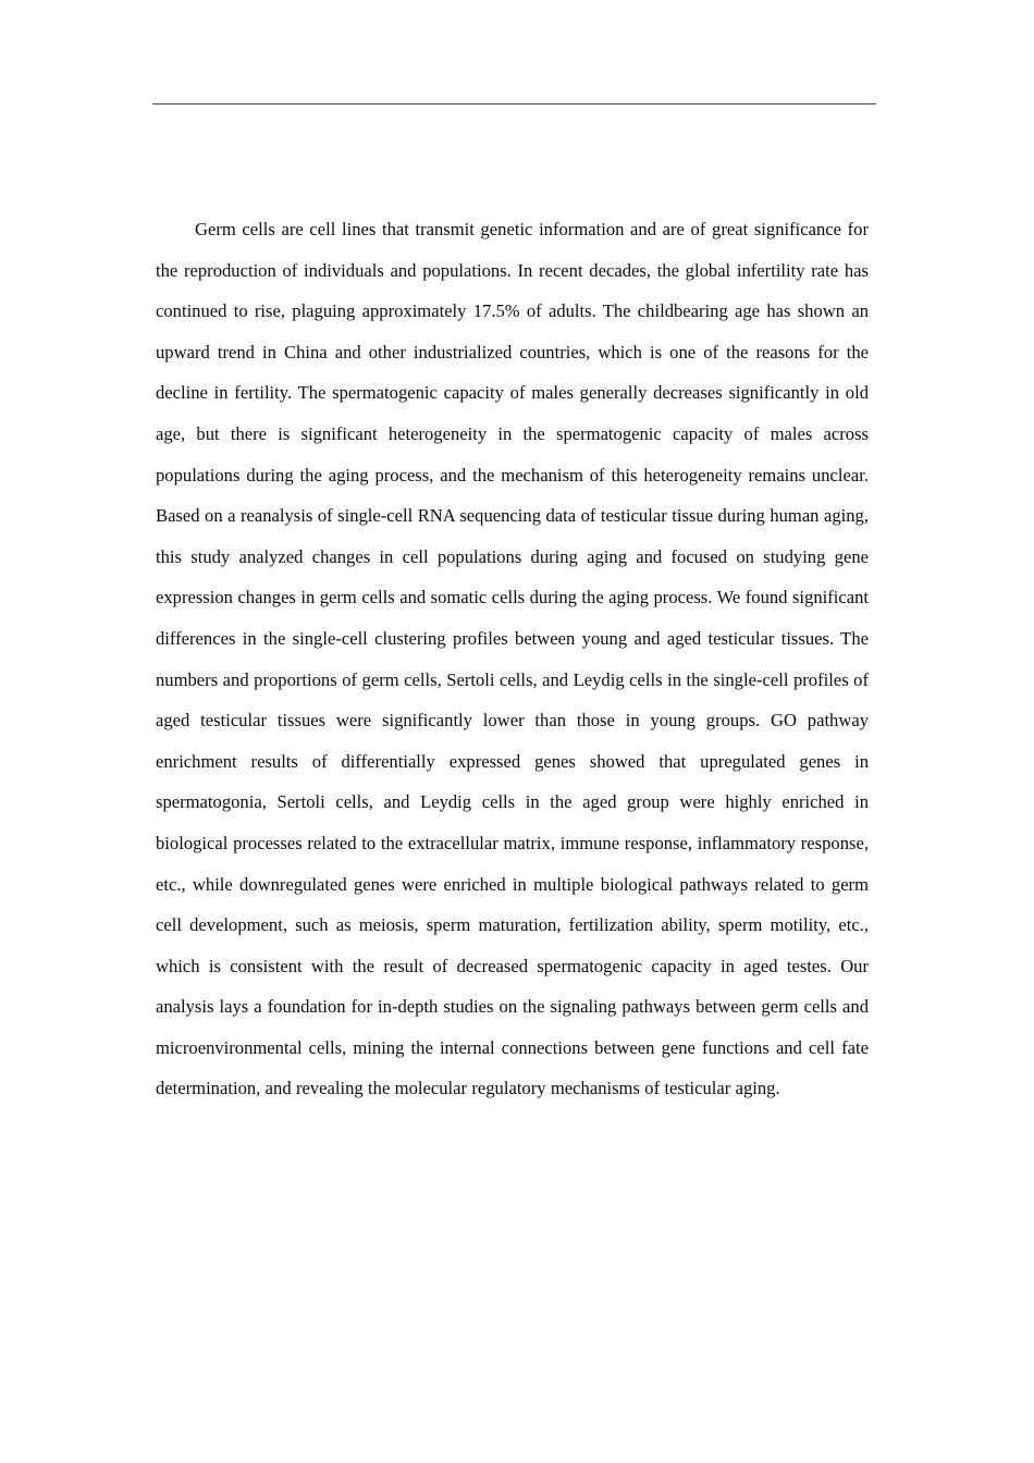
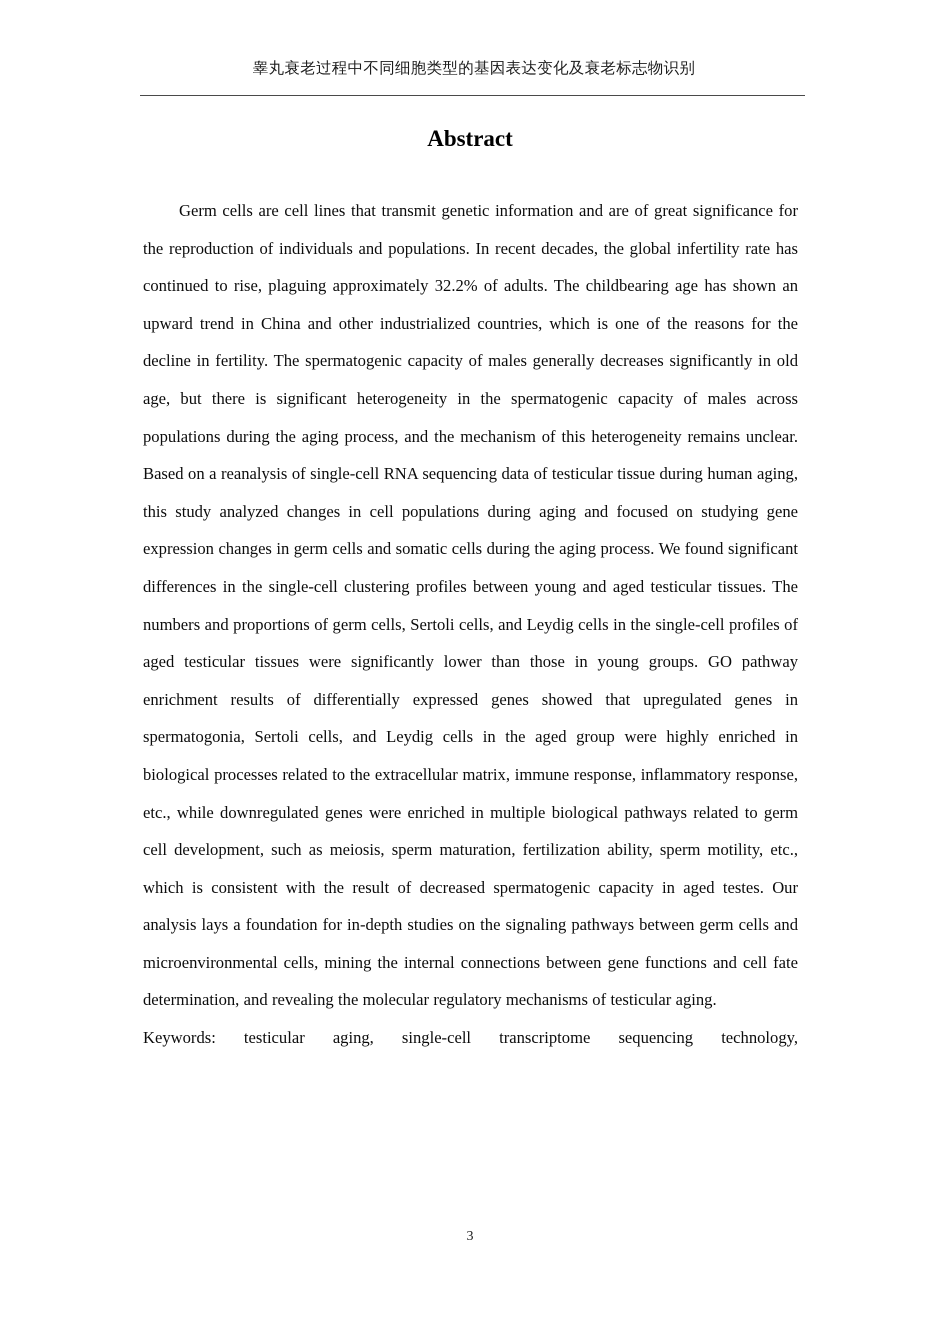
+ 睾丸衰老过程中不同细胞类型的基因表达变化及衰老标志物识别
+ Abstract
- Germ cells are cell lines that transmit genetic information and are of great significance for the reproduction of individuals and populations. In recent decades, the global infertility rate has continued to rise, plaguing approximately 17.5% of adults. The childbearing age has shown an upward trend in China and other industrialized countries, which is one of the reasons for the decline in fertility. The spermatogenic capacity of males generally decreases significantly in old age, but there is significant heterogeneity in the spermatogenic capacity of males across populations during the aging process, and the mechanism of this heterogeneity remains unclear. Based on a reanalysis of single-cell RNA sequencing data of testicular tissue during human aging, this study analyzed changes in cell populations during aging and focused on studying gene expression changes in germ cells and somatic cells during the aging process. We found significant differences in the single-cell clustering profiles between young and aged testicular tissues. The numbers and proportions of germ cells, Sertoli cells, and Leydig cells in the single-cell profiles of aged testicular tissues were significantly lower than those in young groups. GO pathway enrichment results of differentially expressed genes showed that upregulated genes in spermatogonia, Sertoli cells, and Leydig cells in the aged group were highly enriched in biological processes related to the extracellular matrix, immune response, inflammatory response, etc., while downregulated genes were enriched in multiple biological pathways related to germ cell development, such as meiosis, sperm maturation, fertilization ability, sperm motility, etc., which is consistent with the result of decreased spermatogenic capacity in aged testes. Our analysis lays a foundation for in-depth studies on the signaling pathways between germ cells and microenvironmental cells, mining the internal connections between gene functions and cell fate determination, and revealing the molecular regulatory mechanisms of testicular aging.
+ Germ cells are cell lines that transmit genetic information and are of great significance for the reproduction of individuals and populations. In recent decades, the global infertility rate has continued to rise, plaguing approximately 32.2% of adults. The childbearing age has shown an upward trend in China and other industrialized countries, which is one of the reasons for the decline in fertility. The spermatogenic capacity of males generally decreases significantly in old age, but there is significant heterogeneity in the spermatogenic capacity of males across populations during the aging process, and the mechanism of this heterogeneity remains unclear. Based on a reanalysis of single-cell RNA sequencing data of testicular tissue during human aging, this study analyzed changes in cell populations during aging and focused on studying gene expression changes in germ cells and somatic cells during the aging process. We found significant differences in the single-cell clustering profiles between young and aged testicular tissues. The numbers and proportions of germ cells, Sertoli cells, and Leydig cells in the single-cell profiles of aged testicular tissues were significantly lower than those in young groups. GO pathway enrichment results of differentially expressed genes showed that upregulated genes in spermatogonia, Sertoli cells, and Leydig cells in the aged group were highly enriched in biological processes related to the extracellular matrix, immune response, inflammatory response, etc., while downregulated genes were enriched in multiple biological pathways related to germ cell development, such as meiosis, sperm maturation, fertilization ability, sperm motility, etc., which is consistent with the result of decreased spermatogenic capacity in aged testes. Our analysis lays a foundation for in-depth studies on the signaling pathways between germ cells and microenvironmental cells, mining the internal connections between gene functions and cell fate determination, and revealing the molecular regulatory mechanisms of testicular aging.
+ Keywords: testicular aging, single-cell transcriptome sequencing technology,
+ 3
